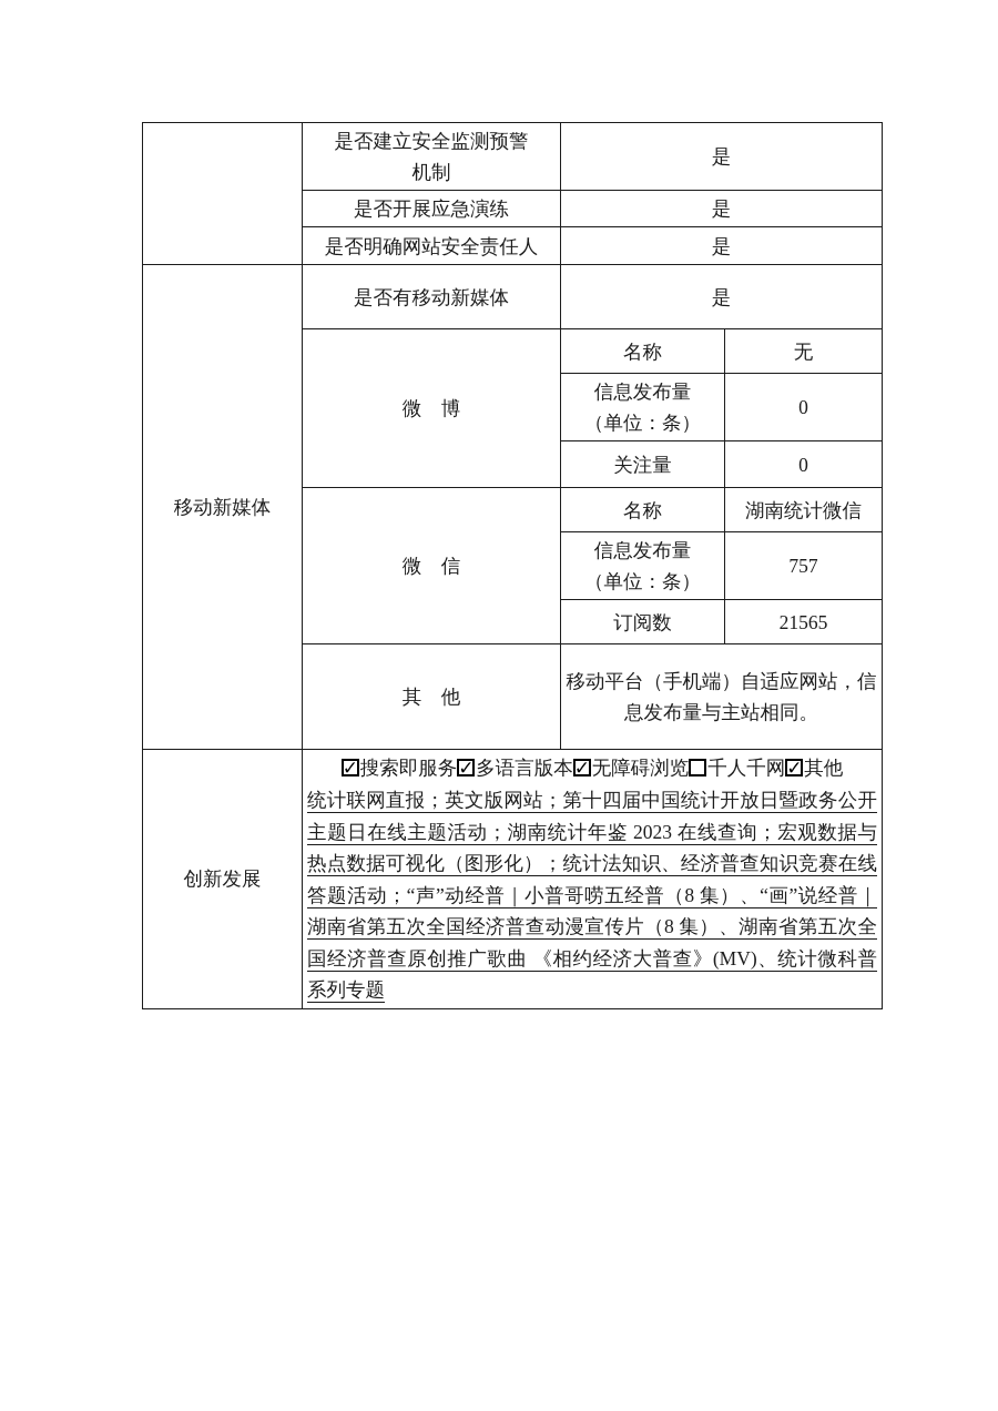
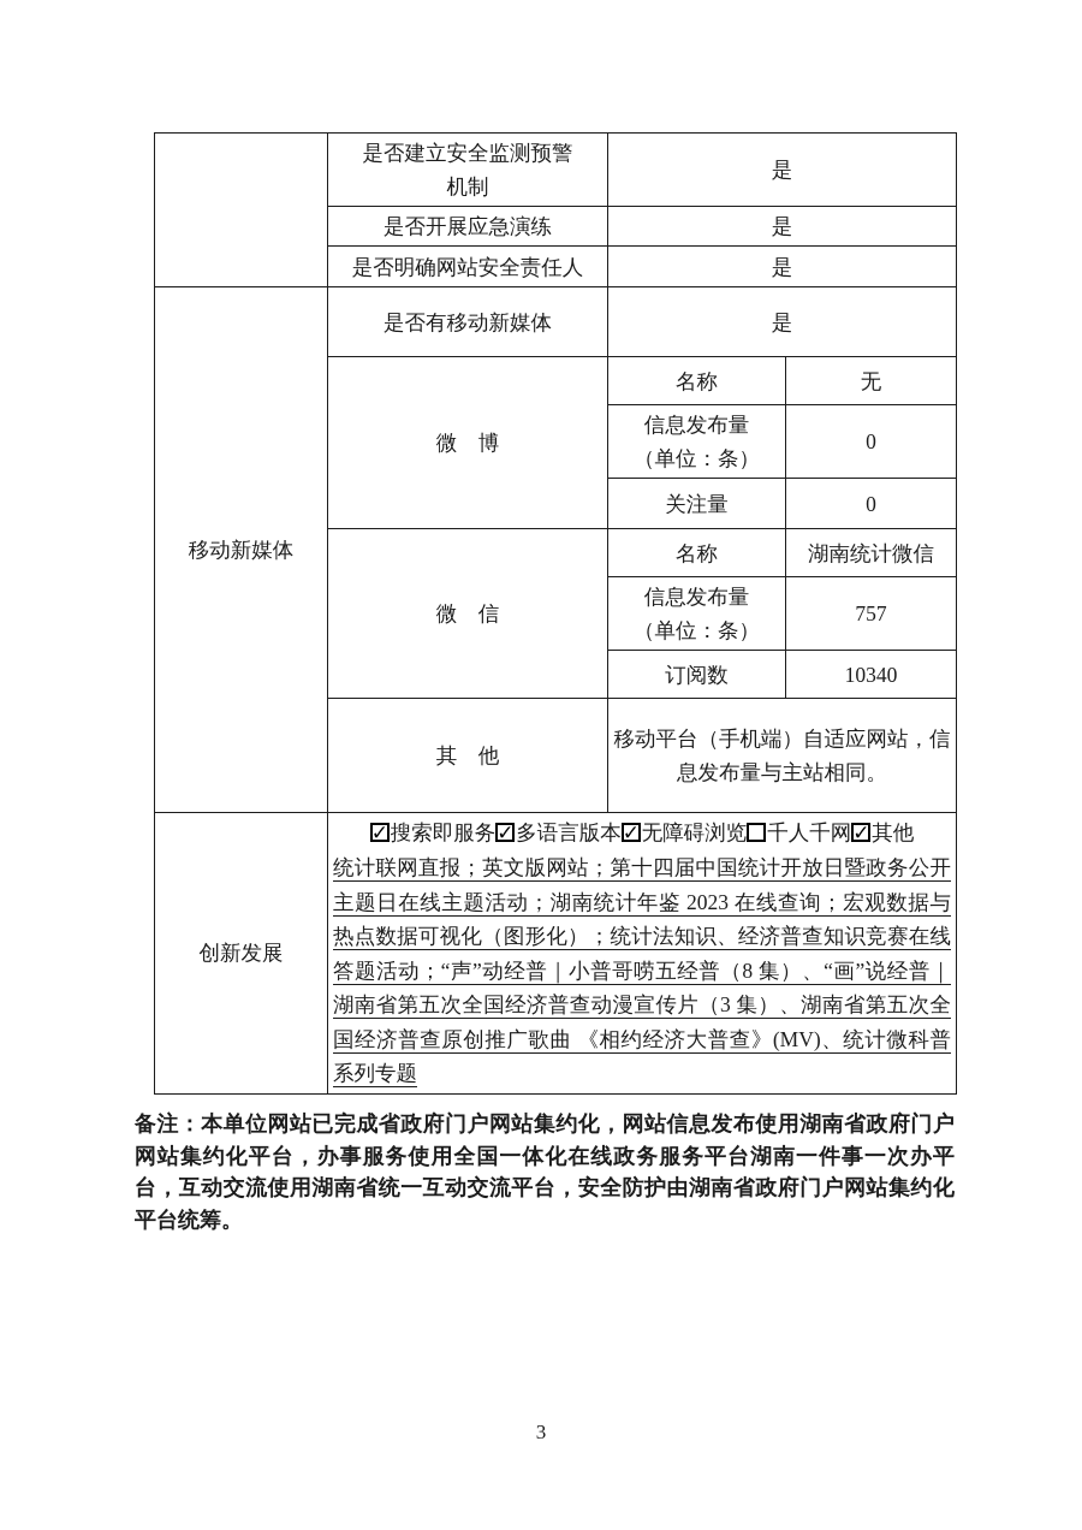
  	是否建立安全监测预警 机制	是
  是否开展应急演练	是
  是否明确网站安全责任人	是
  移动新媒体	是否有移动新媒体	是
  微 博	名称	无
  信息发布量 （单位：条）	0
  关注量	0
  微 信	名称	湖南统计微信
  信息发布量 （单位：条）	757
- 订阅数	21565
+ 订阅数	10340
  其 他	移动平台（手机端）自适应网站，信息发布量与主站相同。
- 创新发展	搜索即服务 多语言版本 无障碍浏览 千人千网 其他 统计联网直报；英文版网站；第十四届中国统计开放日暨政务公开主题日在线主题活动；湖南统计年鉴 2023 在线查询；宏观数据与热点数据可视化（图形化）；统计法知识、经济普查知识竞赛在线答题活动；“声”动经普｜小普哥唠五经普（8 集）、“画”说经普｜湖南省第五次全国经济普查动漫宣传片（8 集）、湖南省第五次全国经济普查原创推广歌曲 《相约经济大普查》(MV)、统计微科普系列专题
+ 创新发展	搜索即服务 多语言版本 无障碍浏览 千人千网 其他 统计联网直报；英文版网站；第十四届中国统计开放日暨政务公开主题日在线主题活动；湖南统计年鉴 2023 在线查询；宏观数据与热点数据可视化（图形化）；统计法知识、经济普查知识竞赛在线答题活动；“声”动经普｜小普哥唠五经普（8 集）、“画”说经普｜湖南省第五次全国经济普查动漫宣传片（3 集）、湖南省第五次全国经济普查原创推广歌曲 《相约经济大普查》(MV)、统计微科普系列专题
+ 备注：本单位网站已完成省政府门户网站集约化，网站信息发布使用湖南省政府门户网站集约化平台，办事服务使用全国一体化在线政务服务平台湖南一件事一次办平台，互动交流使用湖南省统一互动交流平台，安全防护由湖南省政府门户网站集约化平台统筹。
+ 3
